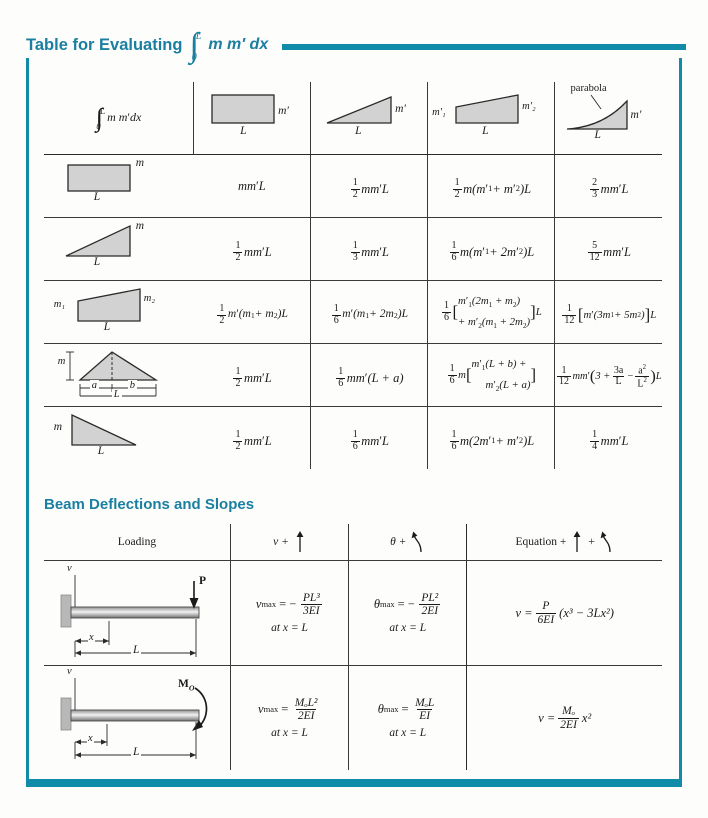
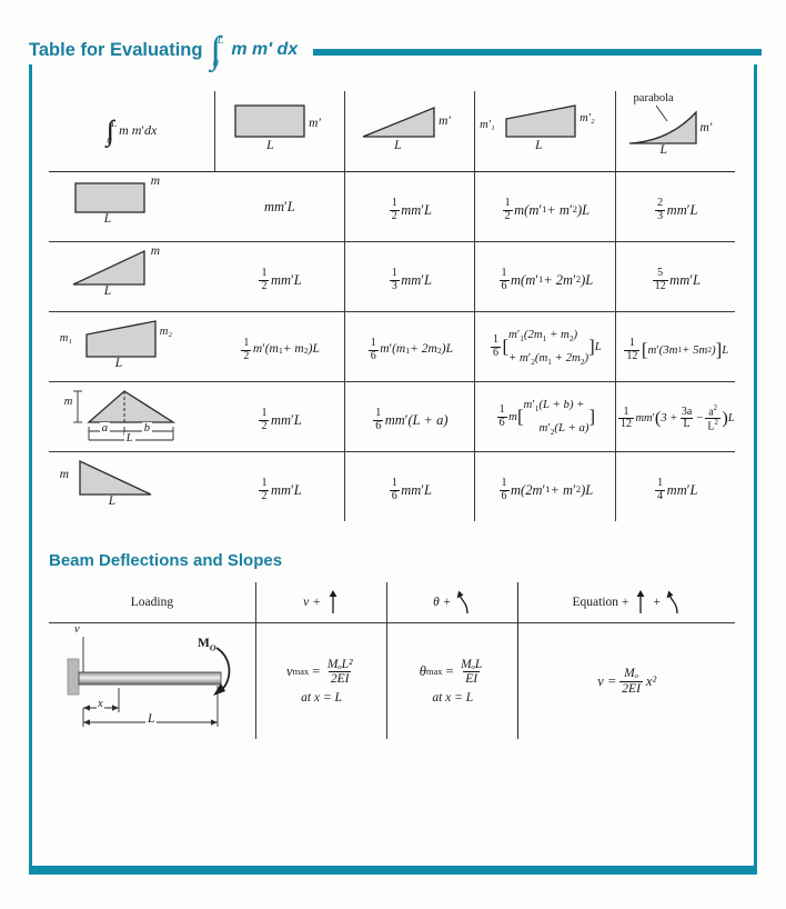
  Table for Evaluating
  ∫
  L
  0
  m m′ dx
  ∫ L 0 m m′ dx	m′ L	m′ L	m′₁ m′₂ L	parabola m′ L
  m L	mm′L	12 mm′L	12 m(m′1 + m′2)L	23 mm′L
  m L	12 mm′L	13 mm′L	16 m(m′1 + 2m′2)L	512 mm′L
  m₁ m₂ L	12m′(m1 + m2)L	16m′(m1 + 2m2)L	16 [ m′1(2m1 + m2) + m′2(m1 + 2m2) ]L	112 [m′(3m1 + 5m2)]L
  m a b L	12 mm′L	16 mm′(L + a)	16 m [ m′1(L + b) + m′2(L + a) ]	112mm′ (3 + 3aL − aL )L
  m L	12 mm′L	16 mm′L	16 m(2m′1 + m′2)L	14 mm′L
  Beam Deflections and Slopes
  Loading	v +	θ +	Equation + +
- v P x L	vmax = − PL³ 3EI at x = L	θmax = − PL² 2EI at x = L	v = P 6EI (x³ − 3Lx²)
  v MO x L	vmax = MₒL² 2EI at x = L	θmax = MₒL EI at x = L	v = Mₒ 2EI x²
